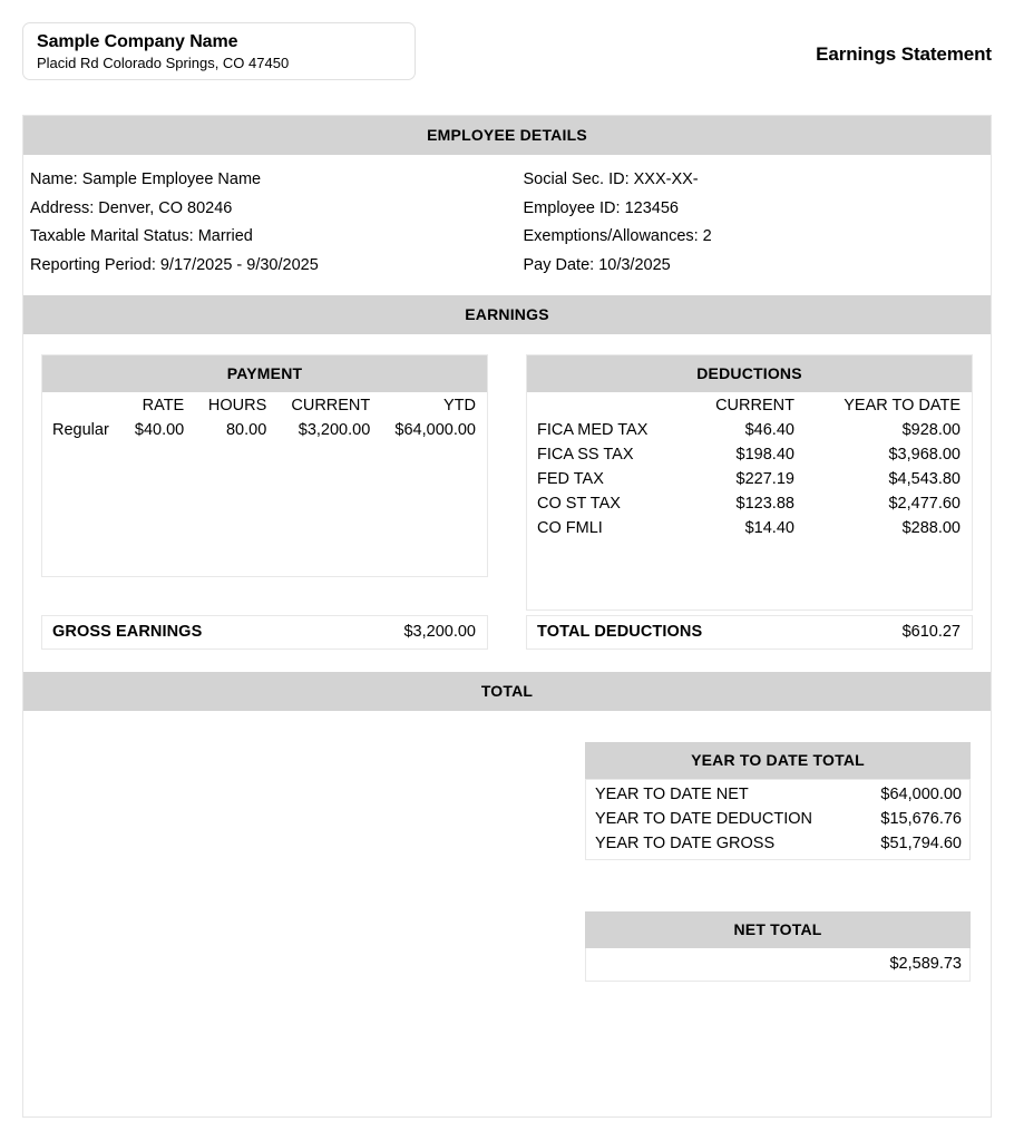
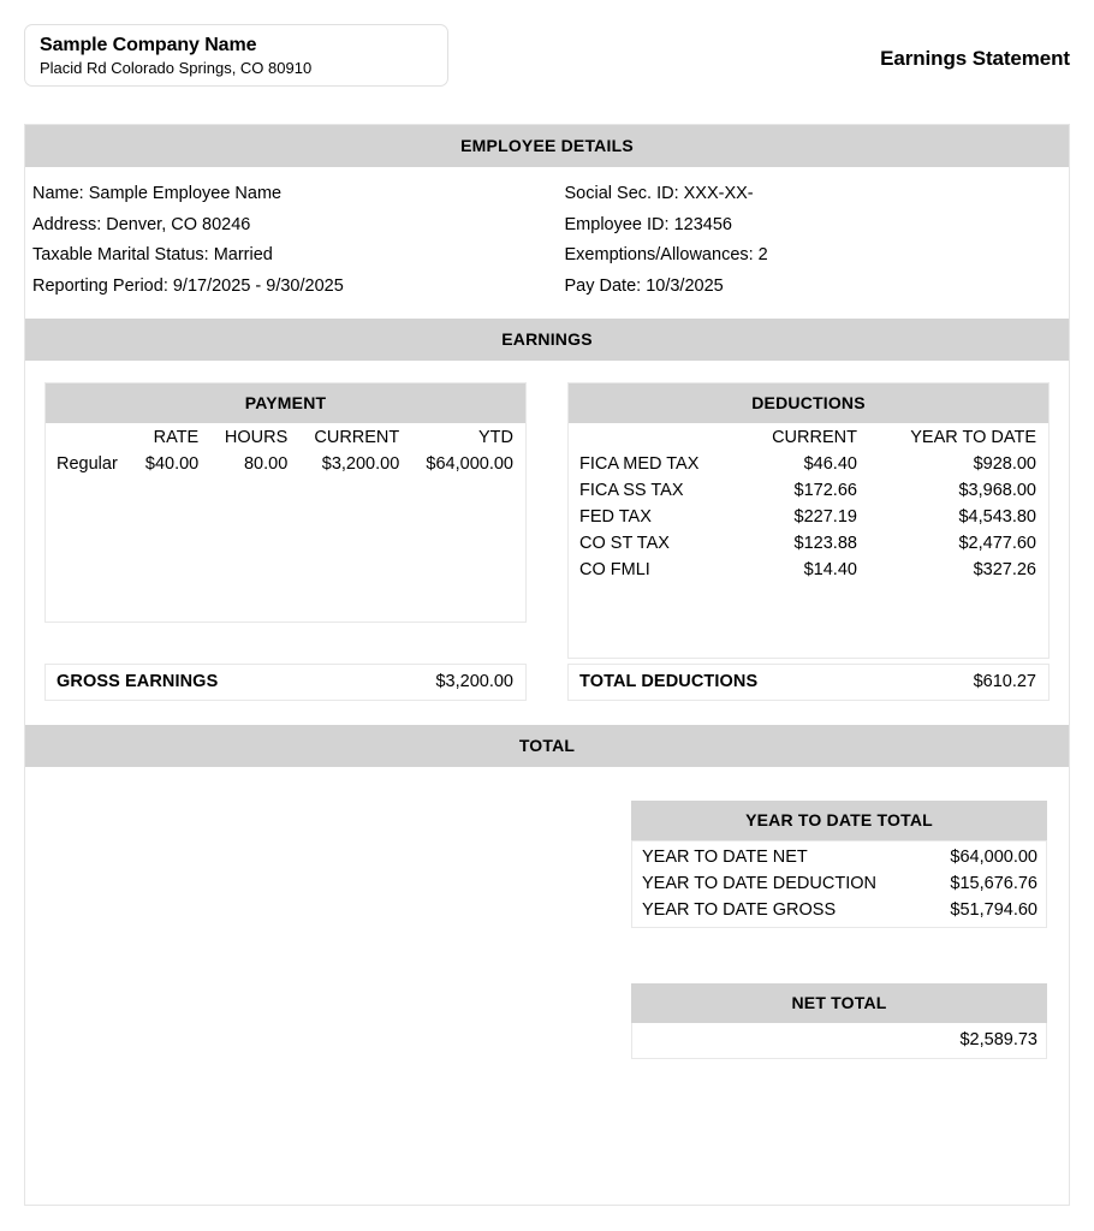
  Sample Company Name
- Placid Rd Colorado Springs, CO 47450
+ Placid Rd Colorado Springs, CO 80910
  Earnings Statement
  EMPLOYEE DETAILS
  Name: Sample Employee Name
  Address: Denver, CO 80246
  Taxable Marital Status: Married
  Reporting Period: 9/17/2025 - 9/30/2025
  Social Sec. ID: XXX-XX-
  Employee ID: 123456
  Exemptions/Allowances: 2
  Pay Date: 10/3/2025
  EARNINGS
  PAYMENT
  	RATE	HOURS	CURRENT	YTD
  Regular	$40.00	80.00	$3,200.00	$64,000.00
  GROSS EARNINGS
  $3,200.00
  DEDUCTIONS
  	CURRENT	YEAR TO DATE
  FICA MED TAX	$46.40	$928.00
- FICA SS TAX	$198.40	$3,968.00
+ FICA SS TAX	$172.66	$3,968.00
  FED TAX	$227.19	$4,543.80
  CO ST TAX	$123.88	$2,477.60
- CO FMLI	$14.40	$288.00
+ CO FMLI	$14.40	$327.26
  TOTAL DEDUCTIONS
  $610.27
  TOTAL
  YEAR TO DATE TOTAL
  YEAR TO DATE NET
  $64,000.00
  YEAR TO DATE DEDUCTION
  $15,676.76
  YEAR TO DATE GROSS
  $51,794.60
  NET TOTAL
  $2,589.73
